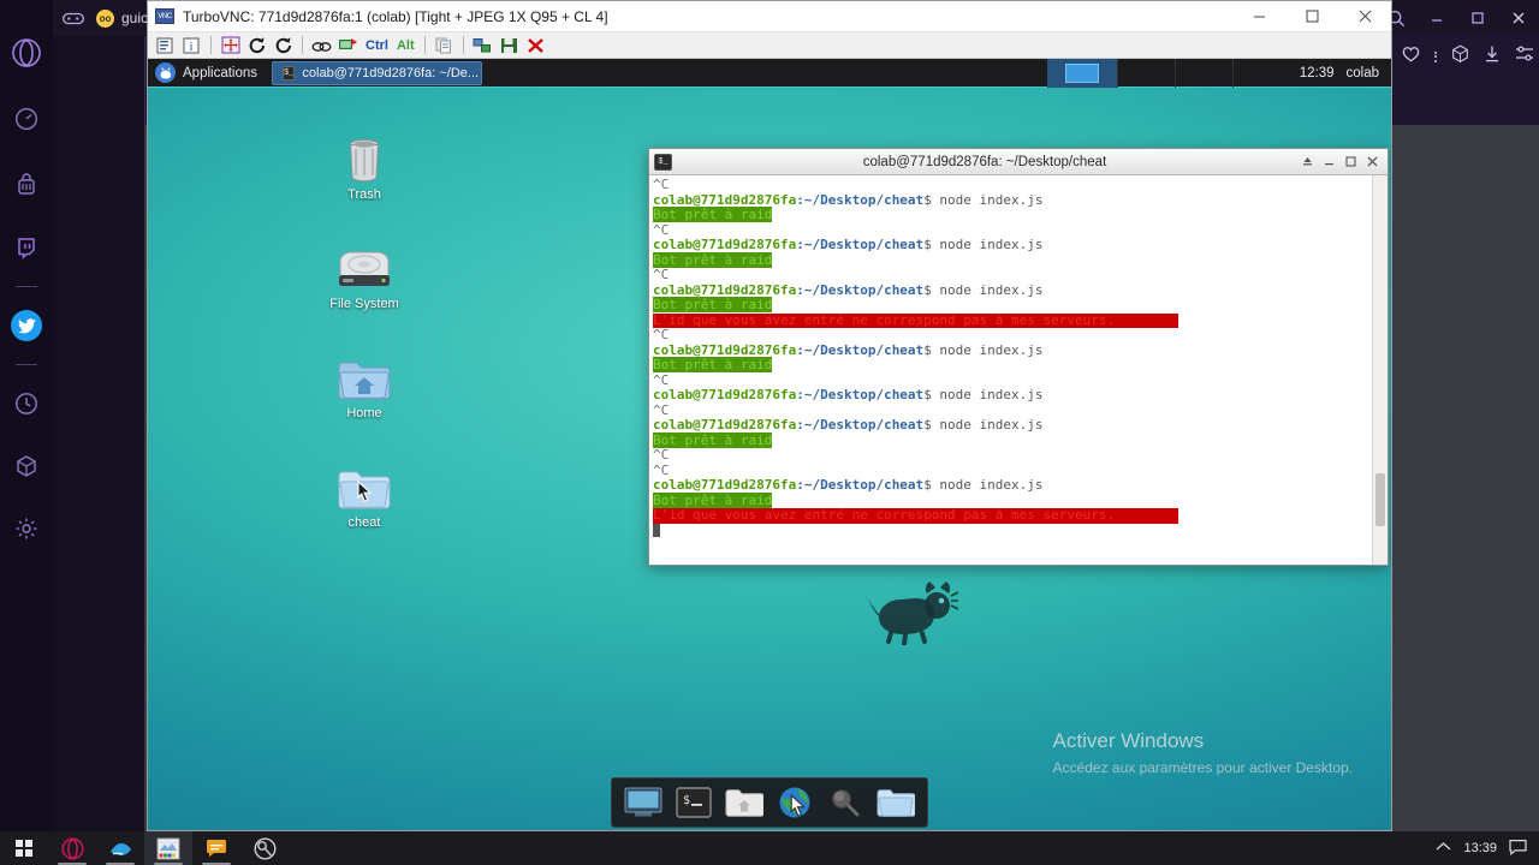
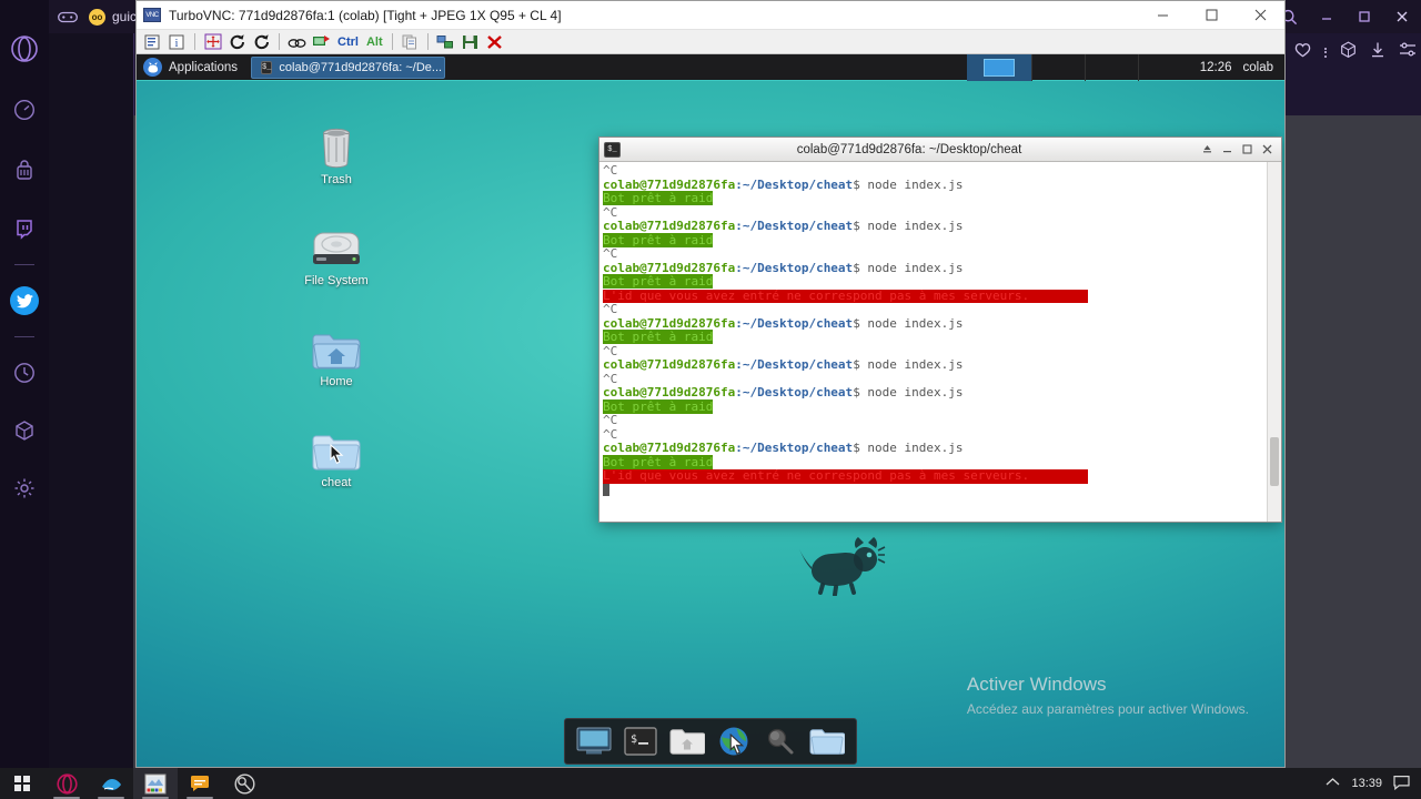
  oo
  TurboVNC: 771d9d2876fa:1 (colab) [Tight + JPEG 1X Q95 + CL 4]
  i
  Ctrl
  Alt
  Applications
  $_
  colab@771d9d2876fa: ~/De...
- 12:39
+ 12:26
  colab
  Trash
  File System
  Home
  cheat
  Activer Windows
- Accédez aux paramètres pour activer Desktop.
+ Accédez aux paramètres pour activer Windows.
  $
  $_
  colab@771d9d2876fa: ~/Desktop/cheat
  ^C
  colab@771d9d2876fa:~/Desktop/cheat$ node index.js
  Bot prêt à raid
  ^C
  colab@771d9d2876fa:~/Desktop/cheat$ node index.js
  Bot prêt à raid
  ^C
  colab@771d9d2876fa:~/Desktop/cheat$ node index.js
  Bot prêt à raid
  L'id que vous avez entré ne correspond pas à mes serveurs.
  ^C
  colab@771d9d2876fa:~/Desktop/cheat$ node index.js
  Bot prêt à raid
  ^C
  colab@771d9d2876fa:~/Desktop/cheat$ node index.js
  ^C
  colab@771d9d2876fa:~/Desktop/cheat$ node index.js
  Bot prêt à raid
  ^C
  ^C
  colab@771d9d2876fa:~/Desktop/cheat$ node index.js
  Bot prêt à raid
  L'id que vous avez entré ne correspond pas à mes serveurs.
  13:39
